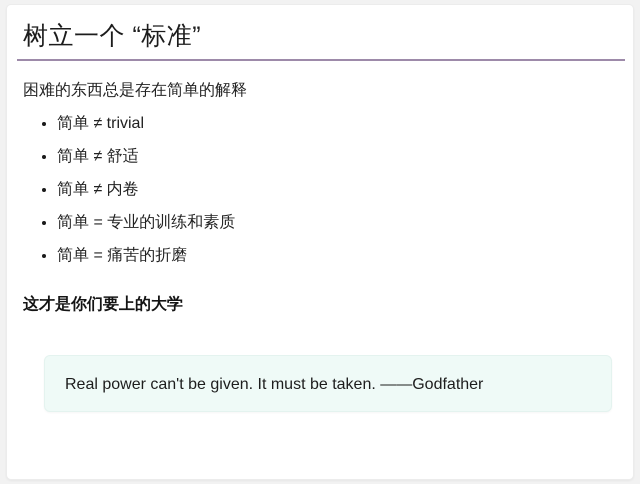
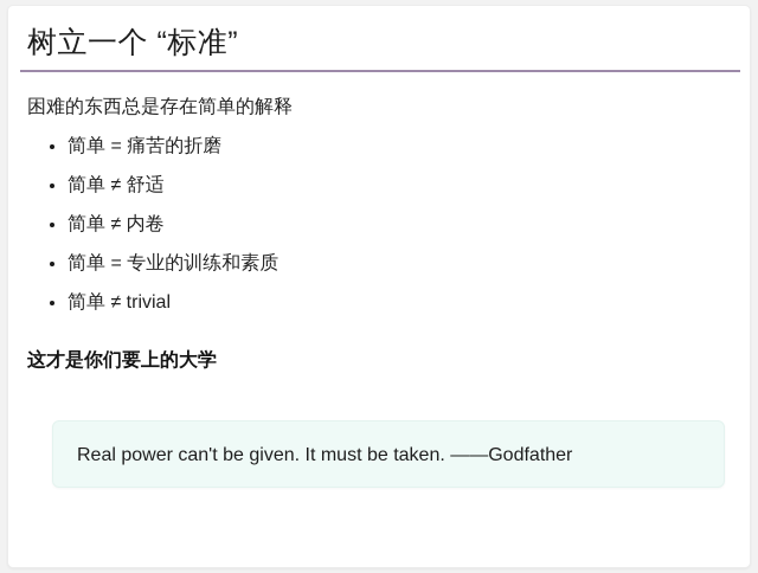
  树立一个 “标准”
  困难的东西总是存在简单的解释
- 简单 ≠ trivial
+ 简单 = 痛苦的折磨
  简单 ≠ 舒适
  简单 ≠ 内卷
  简单 = 专业的训练和素质
- 简单 = 痛苦的折磨
+ 简单 ≠ trivial
  这才是你们要上的大学
  Real power can't be given. It must be taken. ——Godfather
